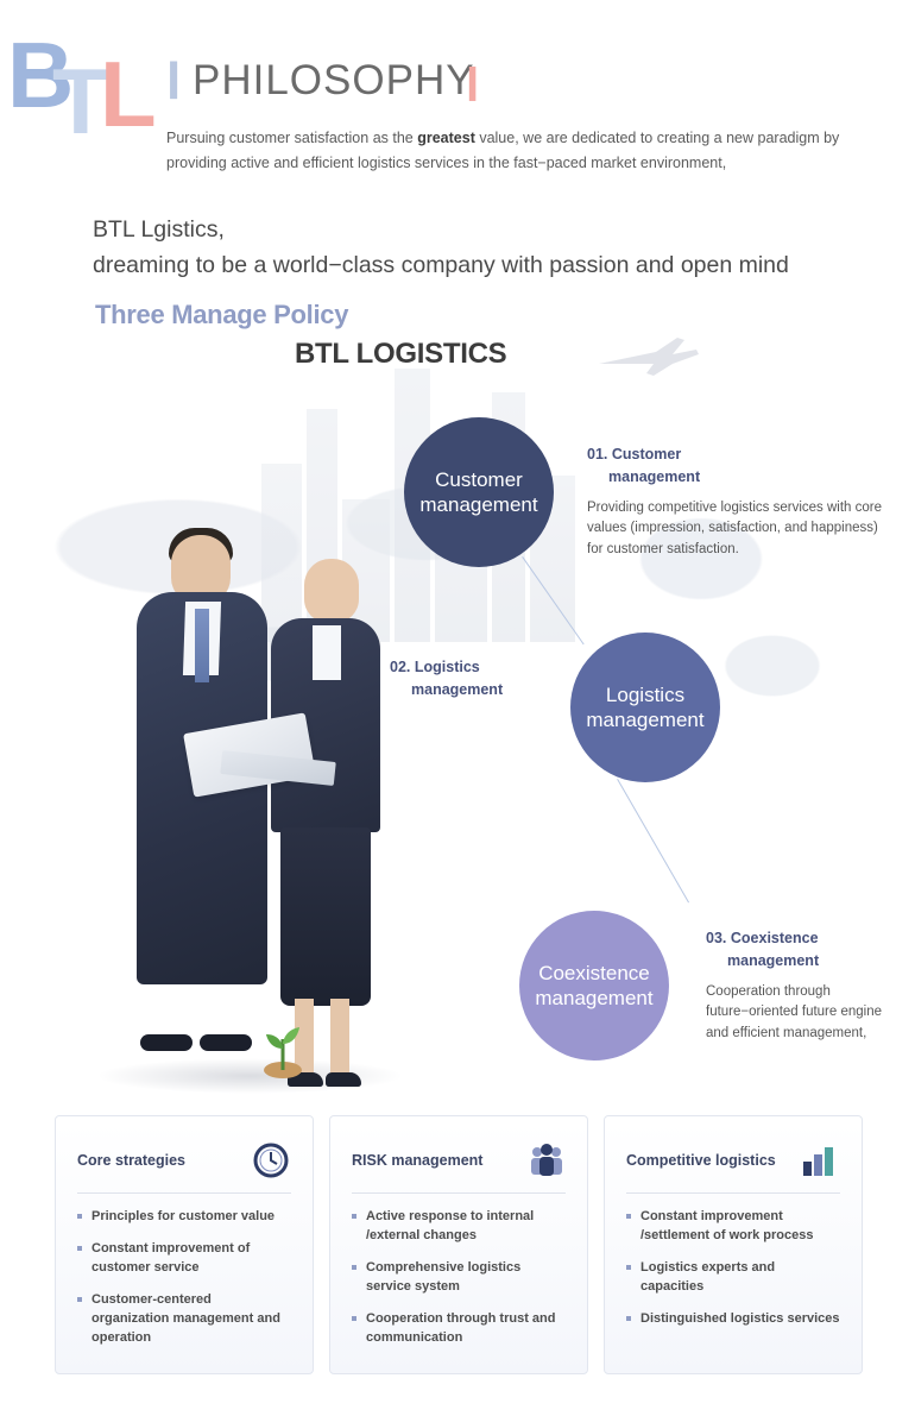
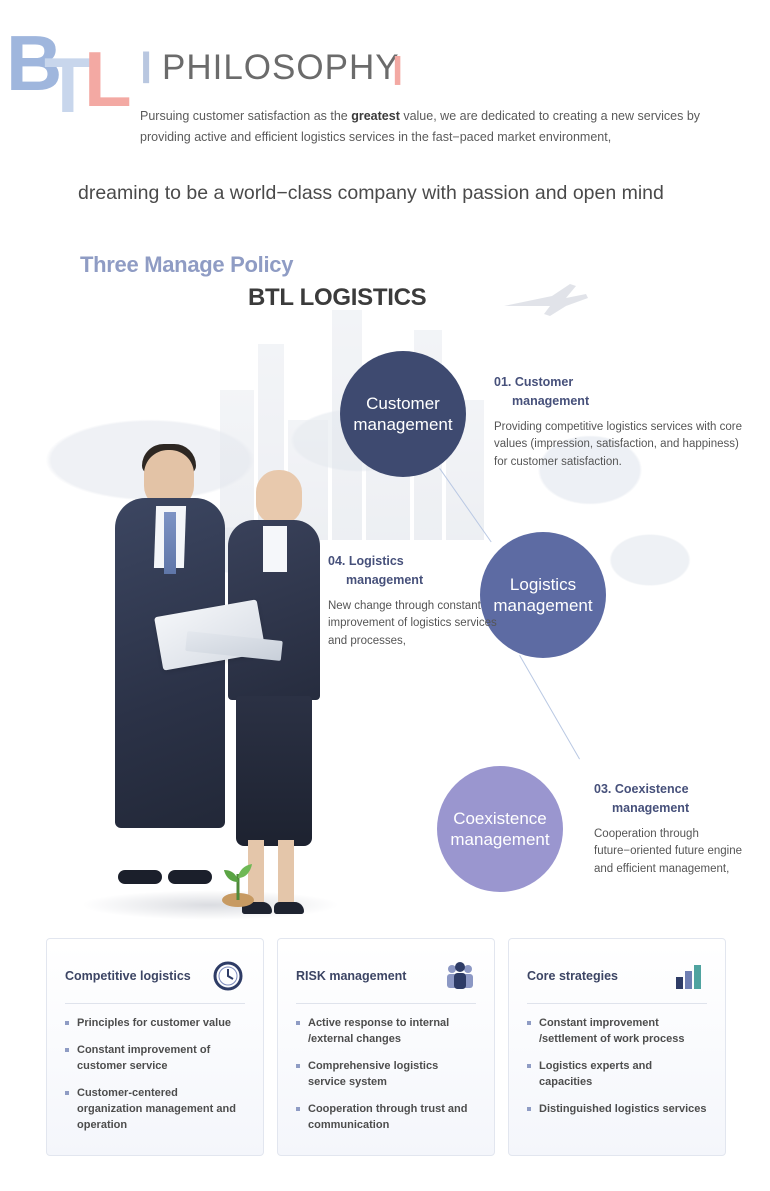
  B
  T
  L
  l
  PHILOSOPHY
- Pursuing customer satisfaction as the greatest value, we are dedicated to creating a new paradigm by providing active and efficient logistics services in the fast−paced market environment,
+ Pursuing customer satisfaction as the greatest value, we are dedicated to creating a new services by providing active and efficient logistics services in the fast−paced market environment,
- BTL Lgistics,
  dreaming to be a world−class company with passion and open mind
  Three Manage Policy
  BTL LOGISTICS
  Customer
  management
  Logistics
  management
  Coexistence
  management
  01. Customer
  management
  Providing competitive logistics services with core values (impression, satisfaction, and happiness) for customer satisfaction.
- 02. Logistics
+ 04. Logistics
  management
+ New change through constant improvement of logistics services and processes,
  03. Coexistence
  management
  Cooperation through future−oriented future engine and efficient management,
- Core strategies
+ Competitive logistics
  Principles for customer value
  Constant improvement of customer service
  Customer-centered organization management and operation
  RISK management
  Active response to internal /external changes
  Comprehensive logistics service system
  Cooperation through trust and communication
- Competitive logistics
+ Core strategies
  Constant improvement /settlement of work process
  Logistics experts and capacities
  Distinguished logistics services
